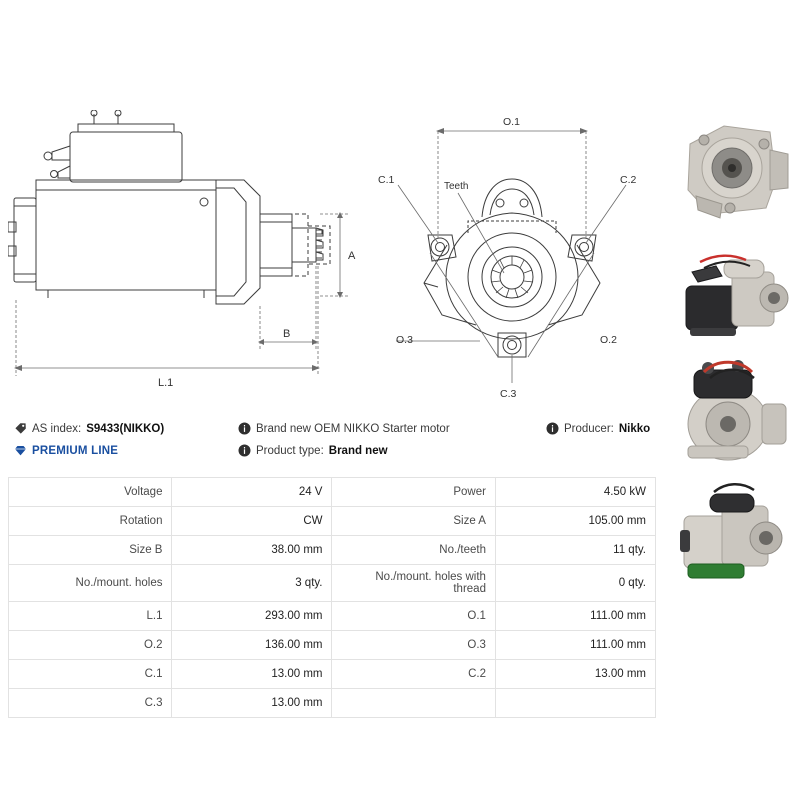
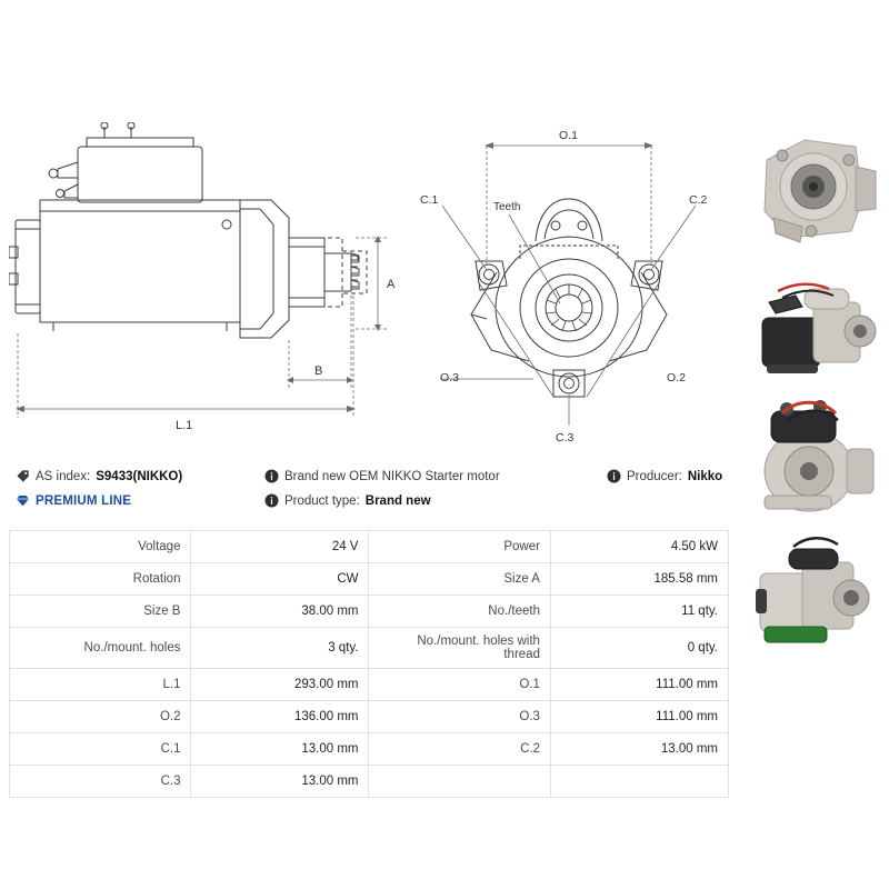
  A
  B
  L.1
  O.1
  O.3
  O.2
  C.1
  C.2
  C.3
  Teeth
  AS index:
  S9433(NIKKO)
  Brand new OEM NIKKO Starter motor
  Producer:
  Nikko
  PREMIUM LINE
  Product type:
  Brand new
  Voltage	24 V	Power	4.50 kW
- Rotation	CW	Size A	105.00 mm
+ Rotation	CW	Size A	185.58 mm
  Size B	38.00 mm	No./teeth	11 qty.
  No./mount. holes	3 qty.	No./mount. holes with thread	0 qty.
  L.1	293.00 mm	O.1	111.00 mm
  O.2	136.00 mm	O.3	111.00 mm
  C.1	13.00 mm	C.2	13.00 mm
  C.3	13.00 mm
